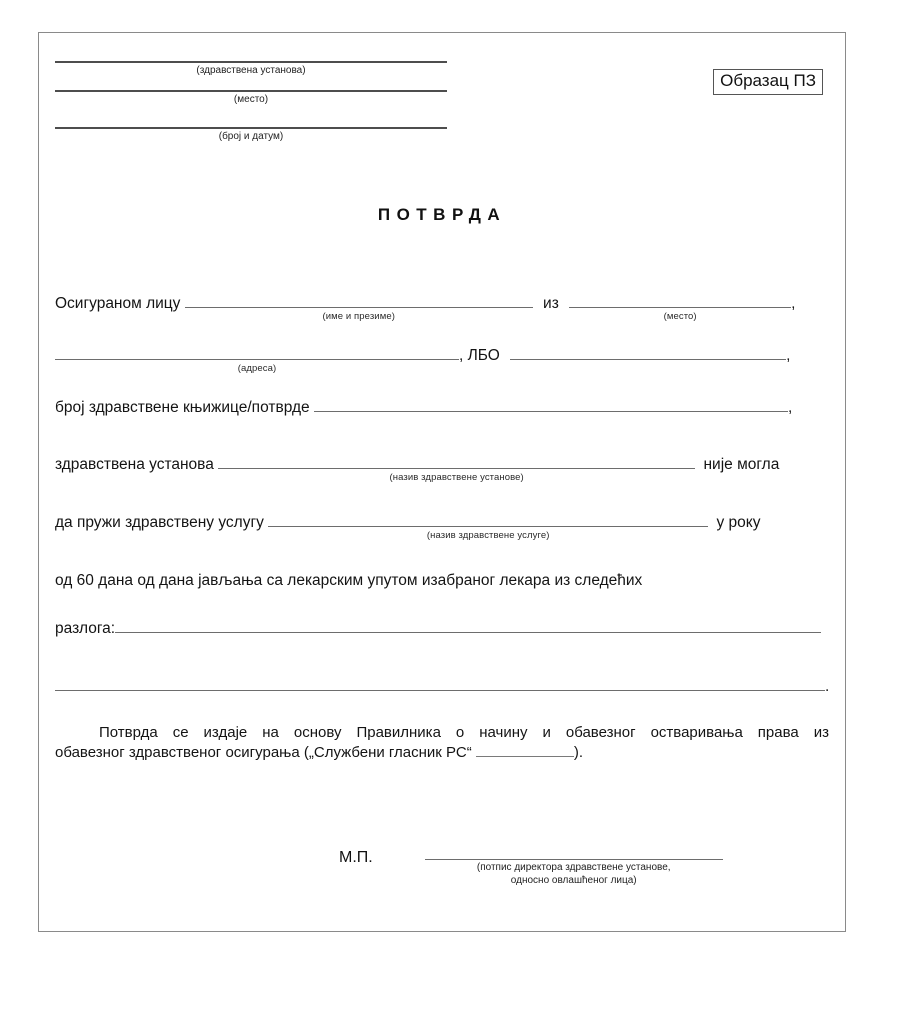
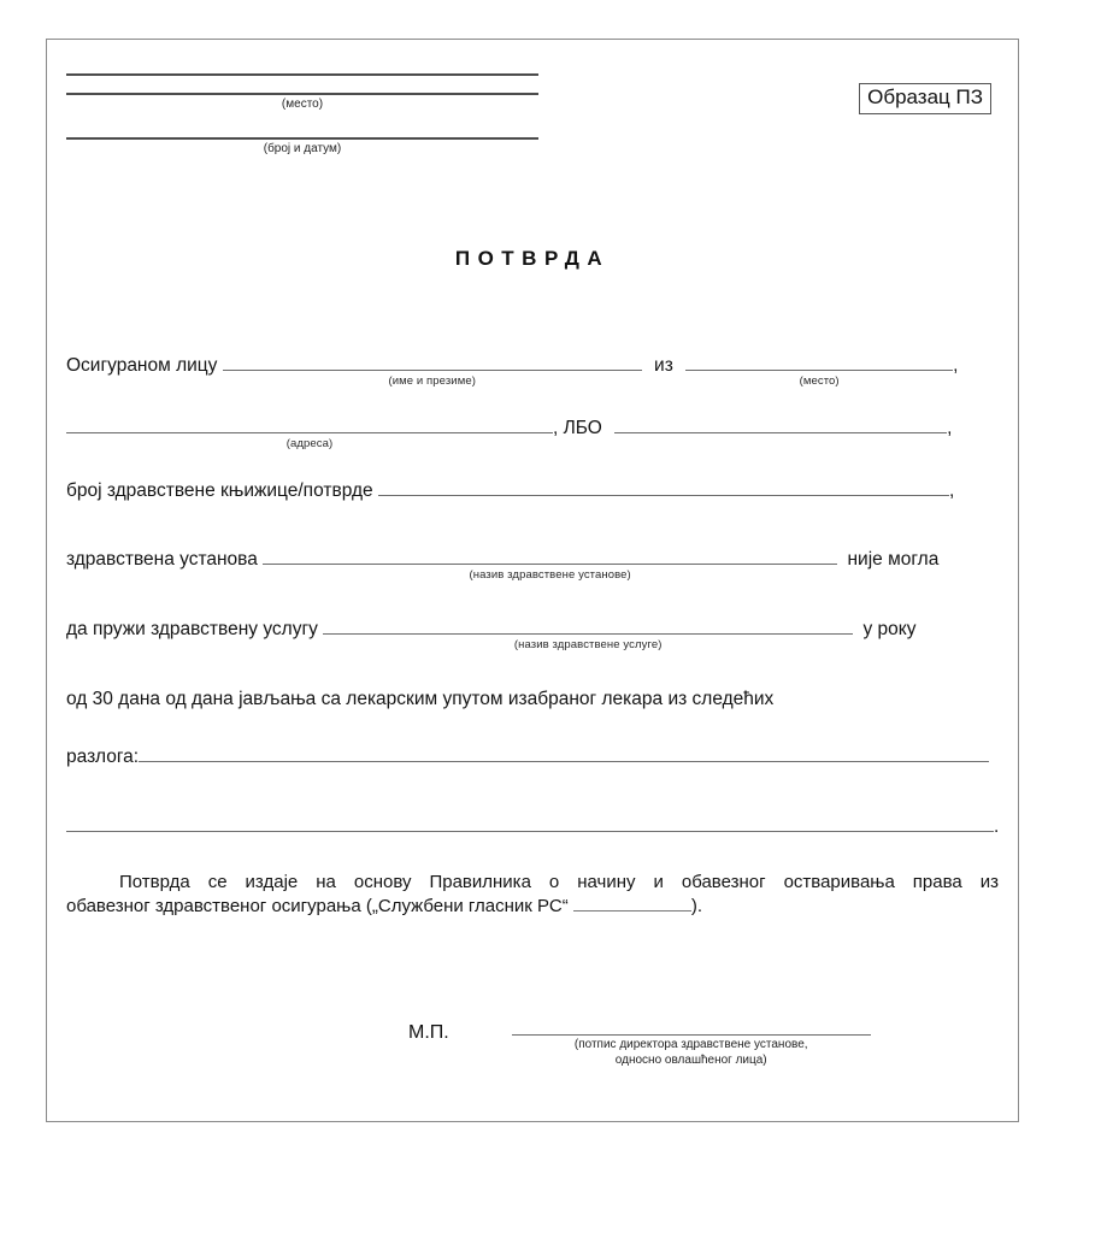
- (здравствена установа)
  (место)
  (број и датум)
  Образац ПЗ
  ПОТВРДА
  Осигураном лицу
  (име и презиме)
  из
  (место)
  ,
  (адреса)
  , ЛБО ,
  број здравствене књижице/потврде ,
  здравствена установа
  (назив здравствене установе)
  није могла
  да пружи здравствену услугу
  (назив здравствене услуге)
  у року
- од 60 дана од дана јављања са лекарским упутом изабраног лекара из следећих
+ од 30 дана од дана јављања са лекарским упутом изабраног лекара из следећих
  разлога:
  .
  Потврда се издаје на основу Правилника о начину и обавезног остваривања права из
  обавезног здравственог осигурања („Службени гласник РС“ ).
  М.П.
  (потпис директора здравствене установе,
  односно овлашћеног лица)
